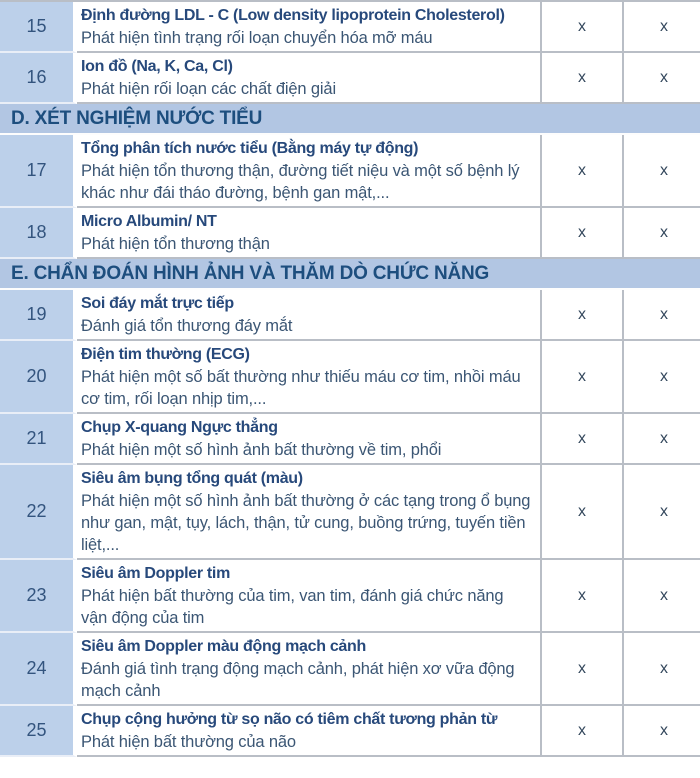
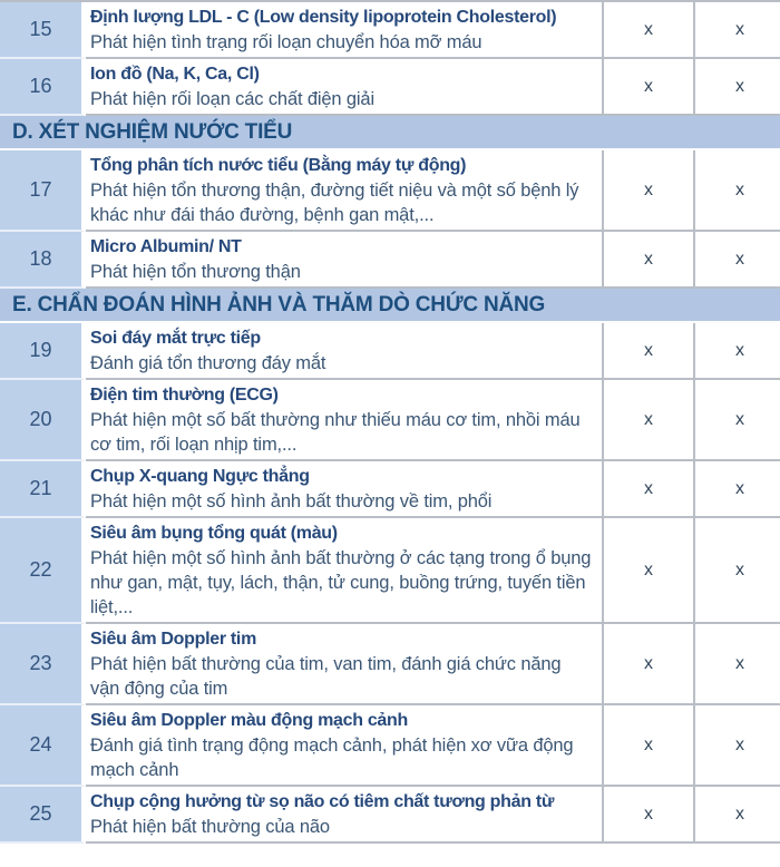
- 15	Định đường LDL - C (Low density lipoprotein Cholesterol)Phát hiện tình trạng rối loạn chuyển hóa mỡ máu	x	x
+ 15	Định lượng LDL - C (Low density lipoprotein Cholesterol)Phát hiện tình trạng rối loạn chuyển hóa mỡ máu	x	x
  16	Ion đồ (Na, K, Ca, Cl)Phát hiện rối loạn các chất điện giải	x	x
  D. XÉT NGHIỆM NƯỚC TIỂU
  17	Tổng phân tích nước tiểu (Bằng máy tự động)Phát hiện tổn thương thận, đường tiết niệu và một số bệnh lý khác như đái tháo đường, bệnh gan mật,...	x	x
  18	Micro Albumin/ NTPhát hiện tổn thương thận	x	x
  E. CHẨN ĐOÁN HÌNH ẢNH VÀ THĂM DÒ CHỨC NĂNG
  19	Soi đáy mắt trực tiếpĐánh giá tổn thương đáy mắt	x	x
  20	Điện tim thường (ECG)Phát hiện một số bất thường như thiếu máu cơ tim, nhồi máu cơ tim, rối loạn nhịp tim,...	x	x
  21	Chụp X-quang Ngực thẳngPhát hiện một số hình ảnh bất thường về tim, phổi	x	x
  22	Siêu âm bụng tổng quát (màu)Phát hiện một số hình ảnh bất thường ở các tạng trong ổ bụng như gan, mật, tụy, lách, thận, tử cung, buồng trứng, tuyến tiền liệt,...	x	x
  23	Siêu âm Doppler timPhát hiện bất thường của tim, van tim, đánh giá chức năng vận động của tim	x	x
  24	Siêu âm Doppler màu động mạch cảnhĐánh giá tình trạng động mạch cảnh, phát hiện xơ vữa động mạch cảnh	x	x
  25	Chụp cộng hưởng từ sọ não có tiêm chất tương phản từPhát hiện bất thường của não	x	x
